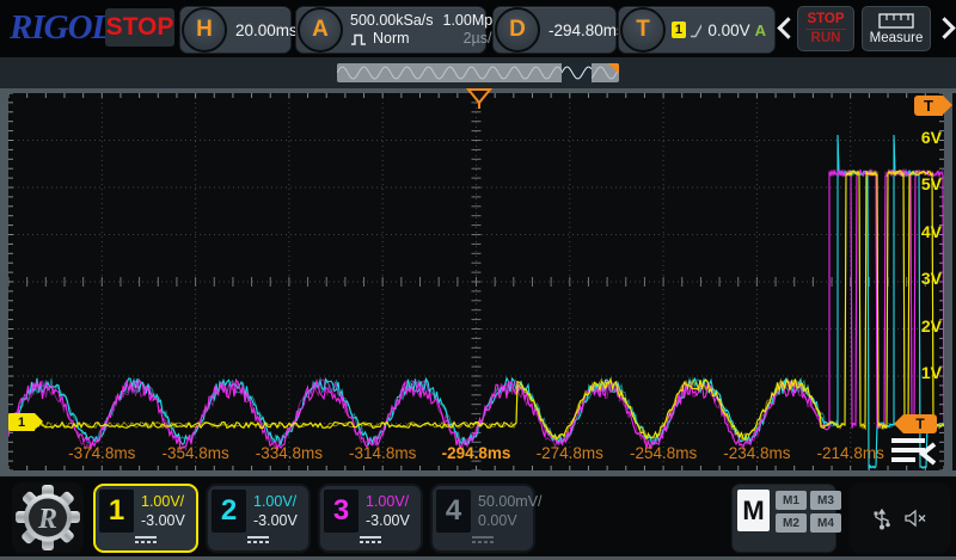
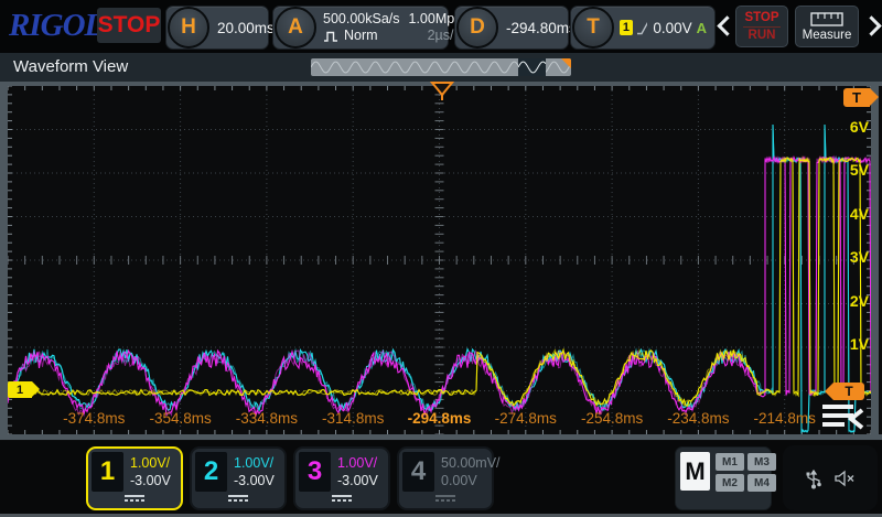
  RIGOL
  STOP
  H
  20.00ms
  A
  500.00kSa/s
  Norm
  1.00Mp
  D
  -294.80m
  T
  1
  0.00V
  A
  STOP
  RUN
  Measure
+ Waveform View
  T
  T
  1
  -374.8ms
  -354.8ms
  -334.8ms
  -314.8ms
  -294.8ms
  -274.8ms
  -254.8ms
  -234.8ms
  -214.8ms
  6V
  5V
  4V
  3V
  2V
  1V
- R
  1
  1.00V/
  -3.00V
  2
  1.00V/
  -3.00V
  3
  1.00V/
  -3.00V
  4
  50.00mV/
  0.00V
  M
  M1
  M3
  M2
  M4
